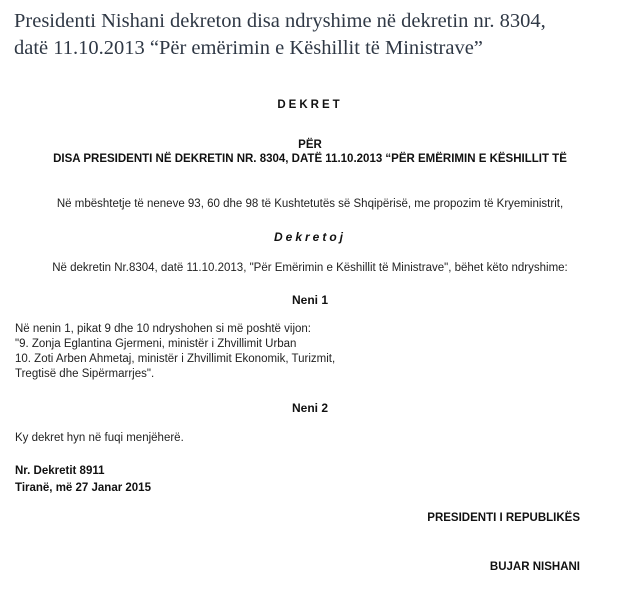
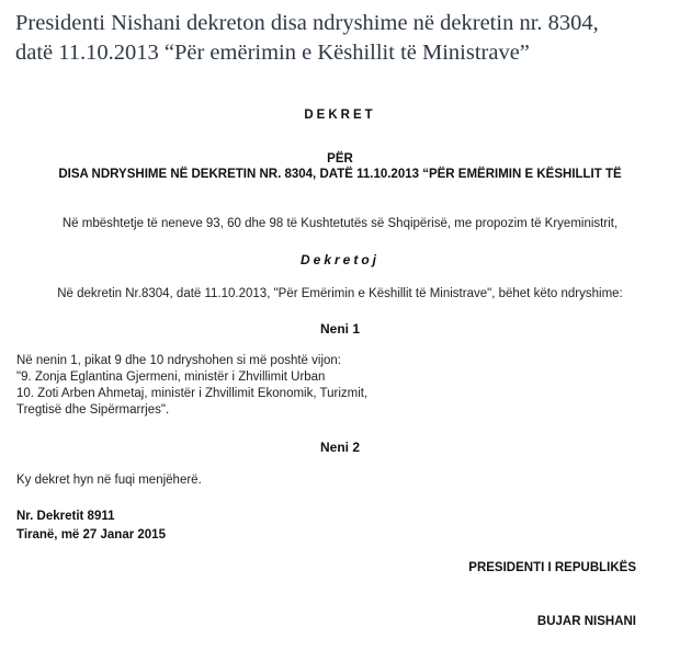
  Presidenti Nishani dekreton disa ndryshime në dekretin nr. 8304,
  datë 11.10.2013 “Për emërimin e Këshillit të Ministrave”
  DEKRET
  PËR
- DISA PRESIDENTI NË DEKRETIN NR. 8304, DATË 11.10.2013 “PËR EMËRIMIN E KËSHILLIT TË
+ DISA NDRYSHIME NË DEKRETIN NR. 8304, DATË 11.10.2013 “PËR EMËRIMIN E KËSHILLIT TË
  Në mbështetje të neneve 93, 60 dhe 98 të Kushtetutës së Shqipërisë, me propozim të Kryeministrit,
  Dekretoj
  Në dekretin Nr.8304, datë 11.10.2013, "Për Emërimin e Këshillit të Ministrave", bëhet këto ndryshime:
  Neni 1
  Në nenin 1, pikat 9 dhe 10 ndryshohen si më poshtë vijon:
  "9. Zonja Eglantina Gjermeni, ministër i Zhvillimit Urban
  10. Zoti Arben Ahmetaj, ministër i Zhvillimit Ekonomik, Turizmit,
  Tregtisë dhe Sipërmarrjes".
  Neni 2
  Ky dekret hyn në fuqi menjëherë.
  Nr. Dekretit 8911
  Tiranë, më 27 Janar 2015
  PRESIDENTI I REPUBLIKËS
  BUJAR NISHANI
